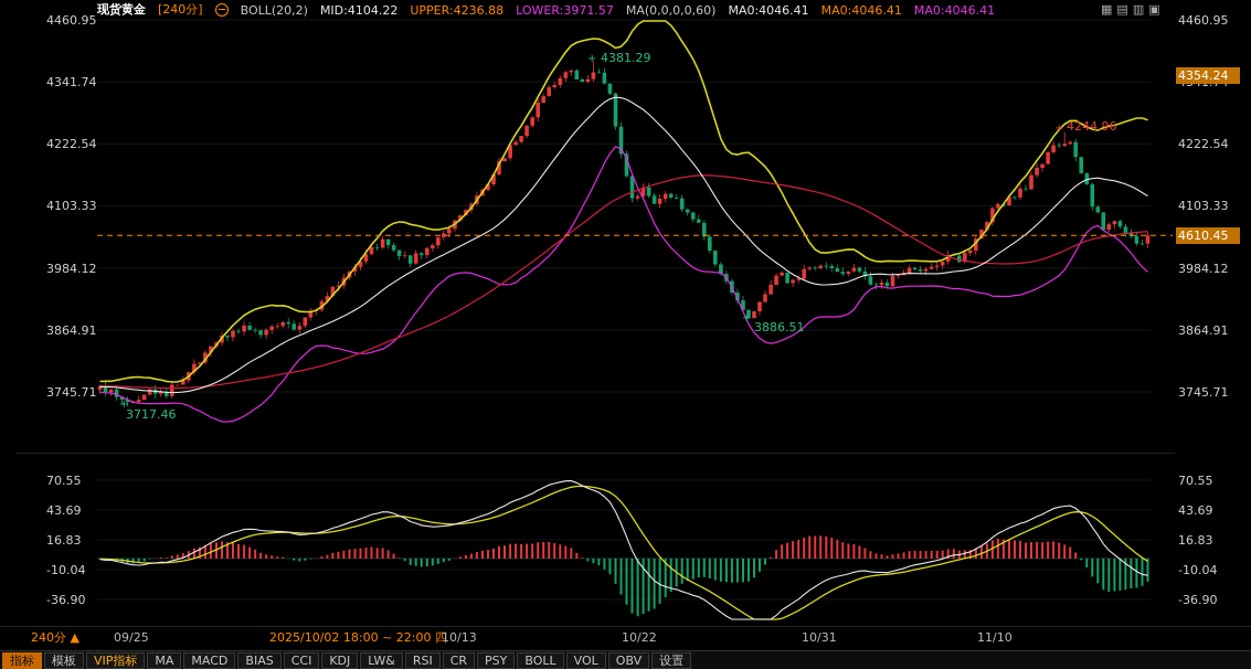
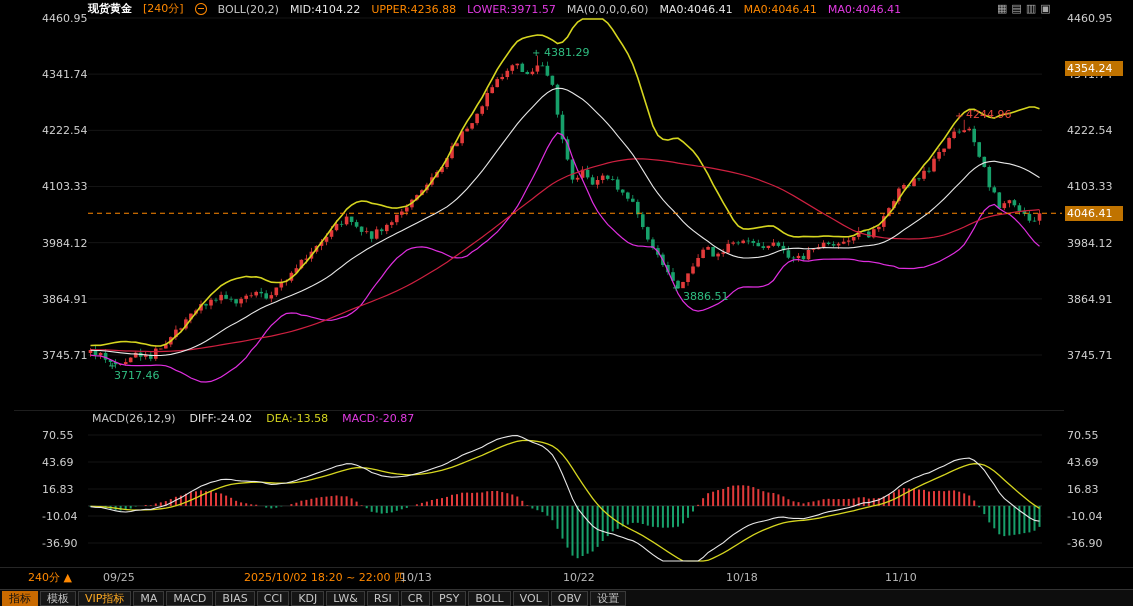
  现货黄金
  [240分]
  BOLL(20,2)
  MID:4104.22
  UPPER:4236.88
  LOWER:3971.57
  MA(0,0,0,0,60)
  MA0:4046.41
  MA0:4046.41
  MA0:4046.41
  ▦
  ▤
  ▥
  ▣
  4460.95
  4341.74
  4222.54
  4103.33
  3984.12
  3864.91
  3745.71
  4460.95
  4222.54
  4103.33
  3984.12
  3864.91
  3745.71
  4354.24
- 4610.45
+ 4046.41
  +
  4381.29
  +
  4244.96
  +
  3886.51
  +
  3717.46
+ MACD(26,12,9)
+ DIFF:-24.02
+ DEA:-13.58
+ MACD:-20.87
  70.55
  43.69
  16.83
  -10.04
  -36.90
  70.55
  43.69
  16.83
  -10.04
  -36.90
  240分 ▲
  09/25
- 2025/10/02 18:00 ~ 22:00 四
+ 2025/10/02 18:20 ~ 22:00 四
  10/13
  10/22
- 10/31
+ 10/18
  11/10
  指标
  模板
  VIP指标
  MA
  MACD
  BIAS
  CCI
  KDJ
  LW&
  RSI
  CR
  PSY
  BOLL
  VOL
  OBV
  设置
